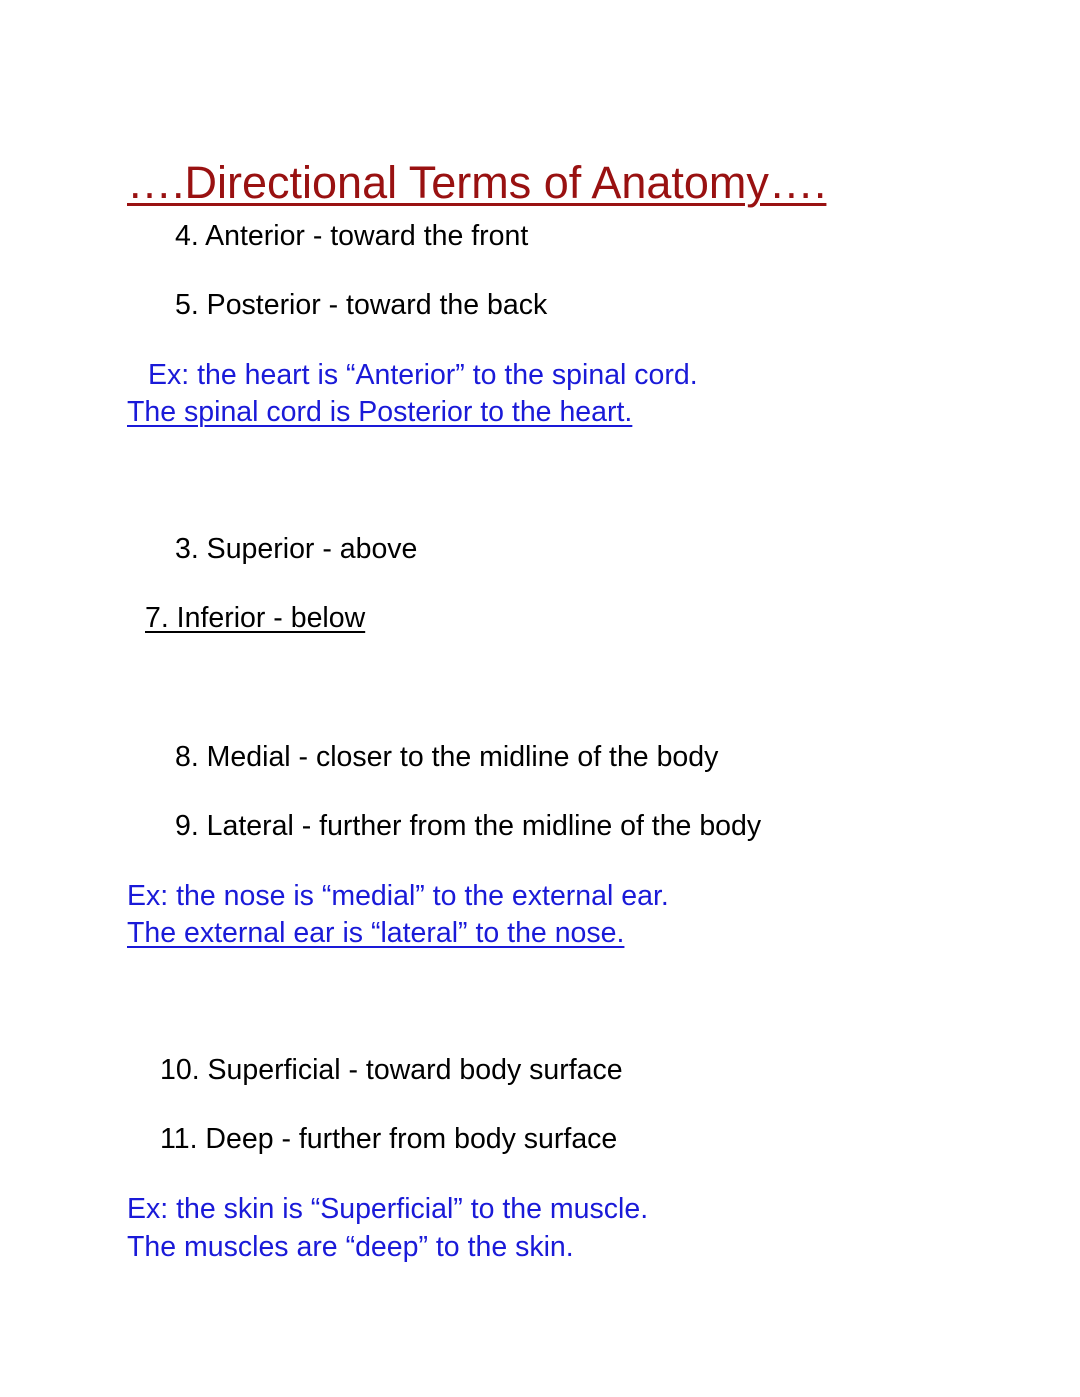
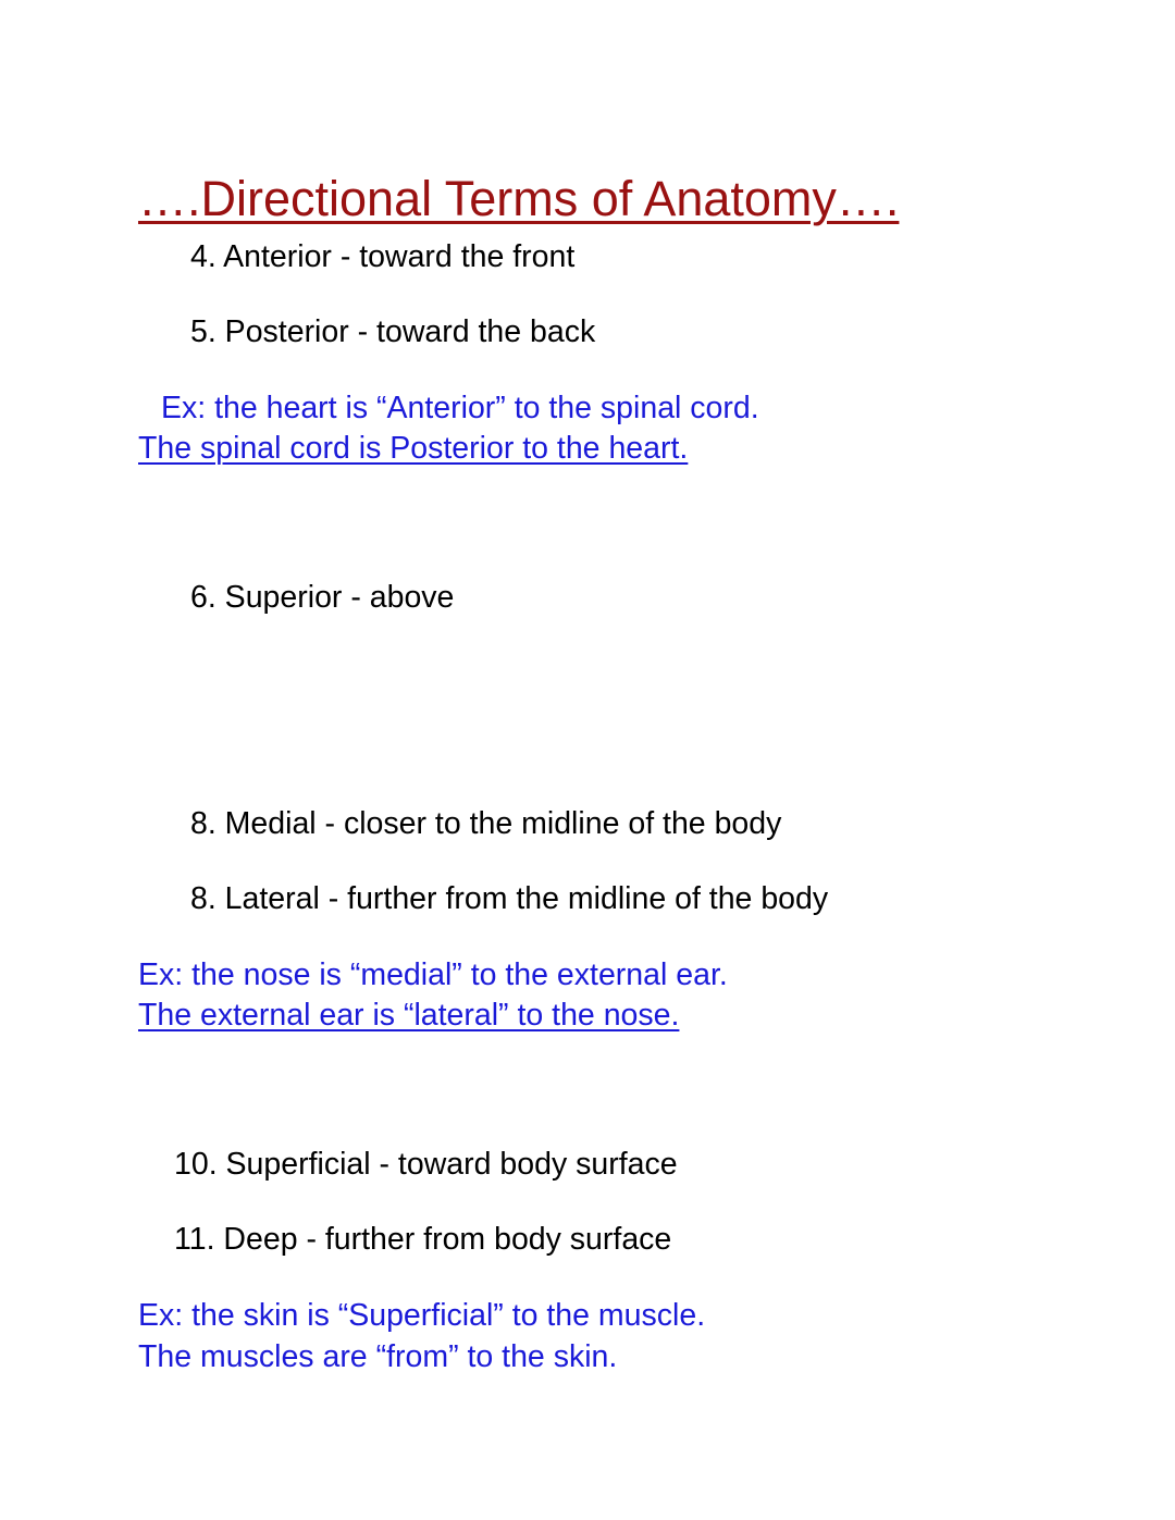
  ….Directional Terms of Anatomy….
  4. Anterior - toward the front
  5. Posterior - toward the back
  Ex: the heart is “Anterior” to the spinal cord.
  The spinal cord is Posterior to the heart.
- 3. Superior - above
+ 6. Superior - above
- 7. Inferior - below
  8. Medial - closer to the midline of the body
- 9. Lateral - further from the midline of the body
+ 8. Lateral - further from the midline of the body
  Ex: the nose is “medial” to the external ear.
  The external ear is “lateral” to the nose.
  10. Superficial - toward body surface
  11. Deep - further from body surface
  Ex: the skin is “Superficial” to the muscle.
- The muscles are “deep” to the skin.
+ The muscles are “from” to the skin.
